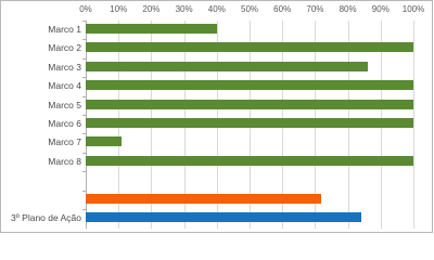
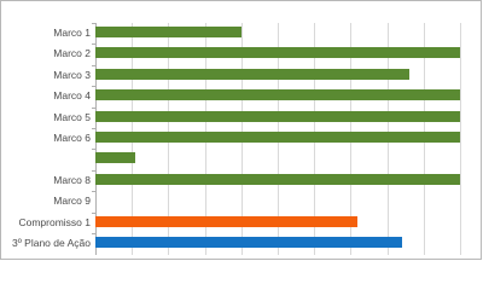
- 0%
- 10%
- 20%
- 30%
- 40%
- 50%
- 60%
- 70%
- 80%
- 90%
- 100%
  Marco 1
  Marco 2
  Marco 3
  Marco 4
  Marco 5
  Marco 6
- Marco 7
  Marco 8
+ Marco 9
+ Compromisso 1
  3º Plano de Ação
